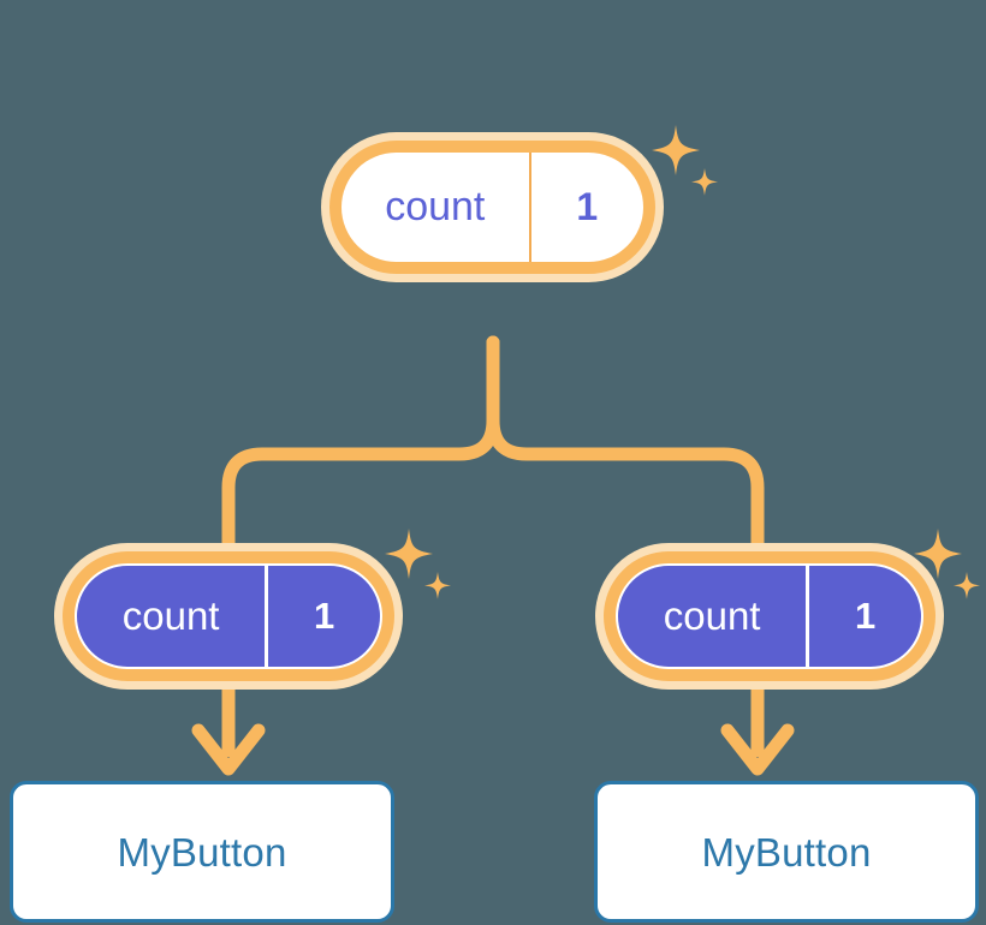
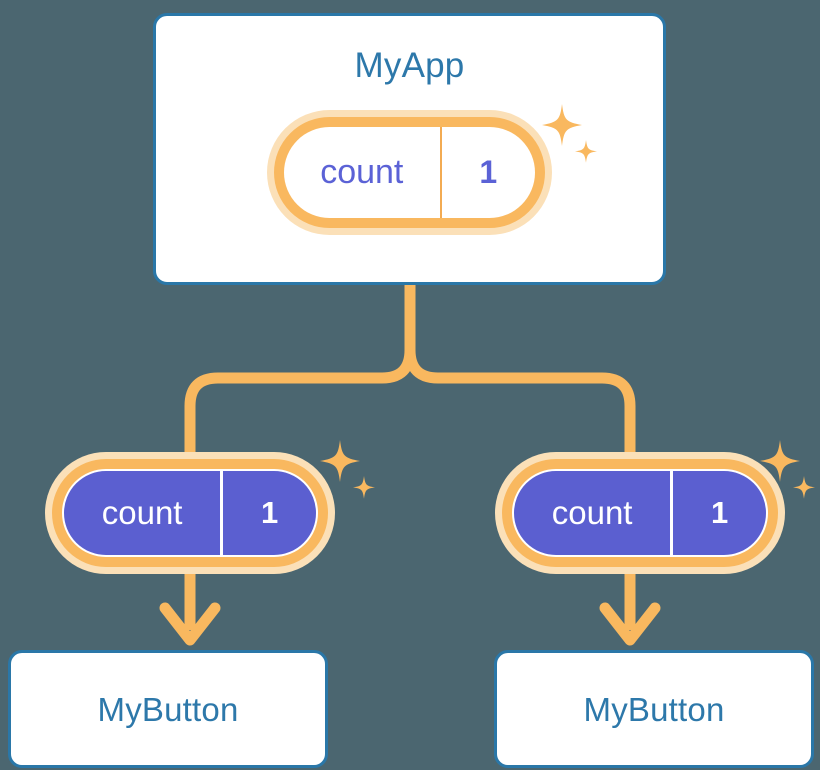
+ MyApp
  count
  1
  count
  1
  count
  1
  MyButton
  MyButton
